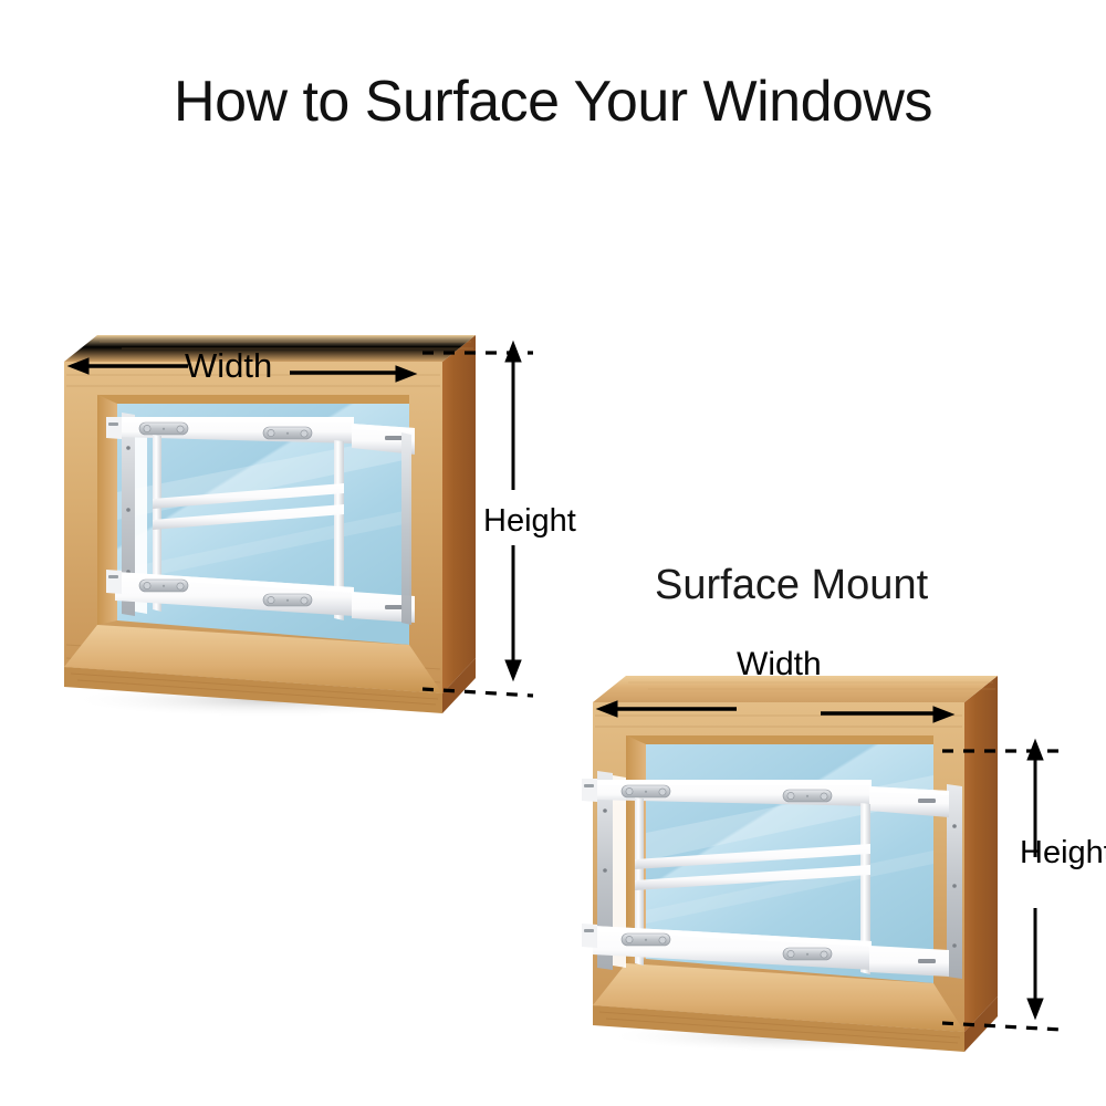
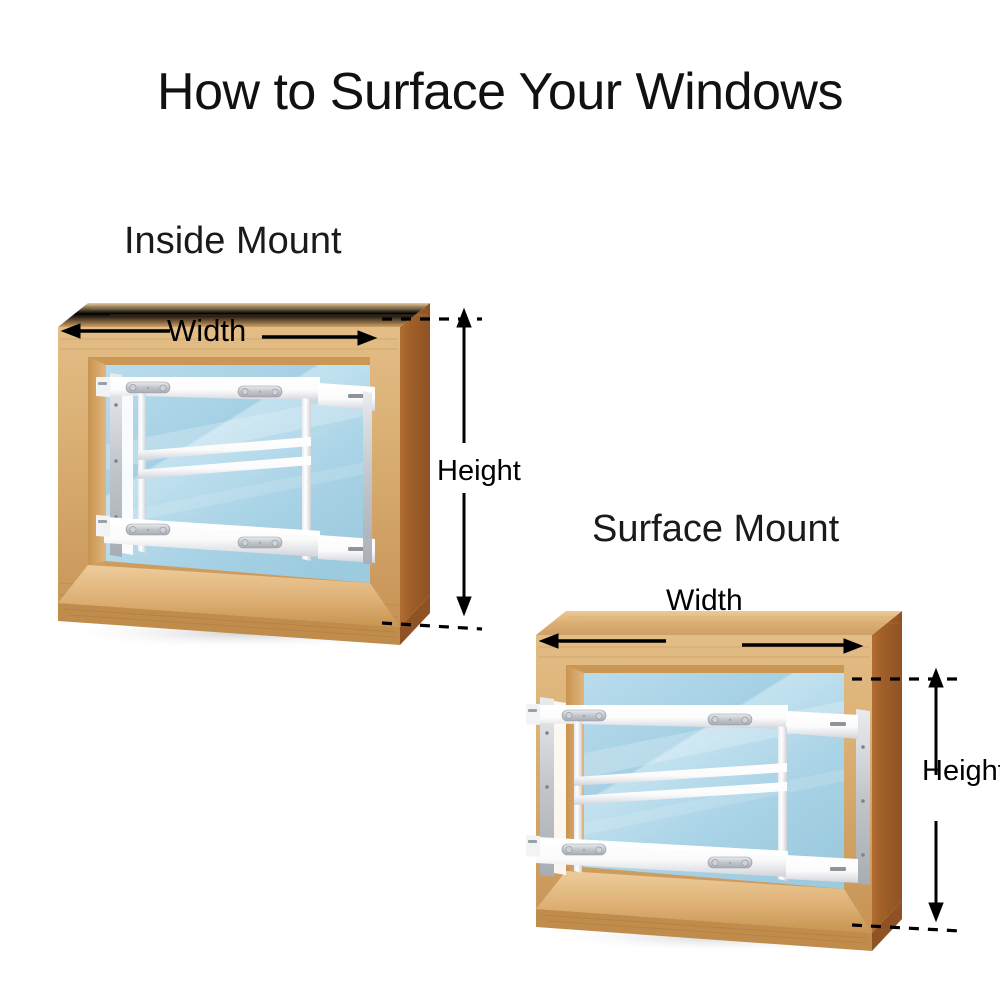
  How to Surface Your Windows
+ Inside Mount
  Surface Mount
  Width
  Height
  Width
  Heigh
